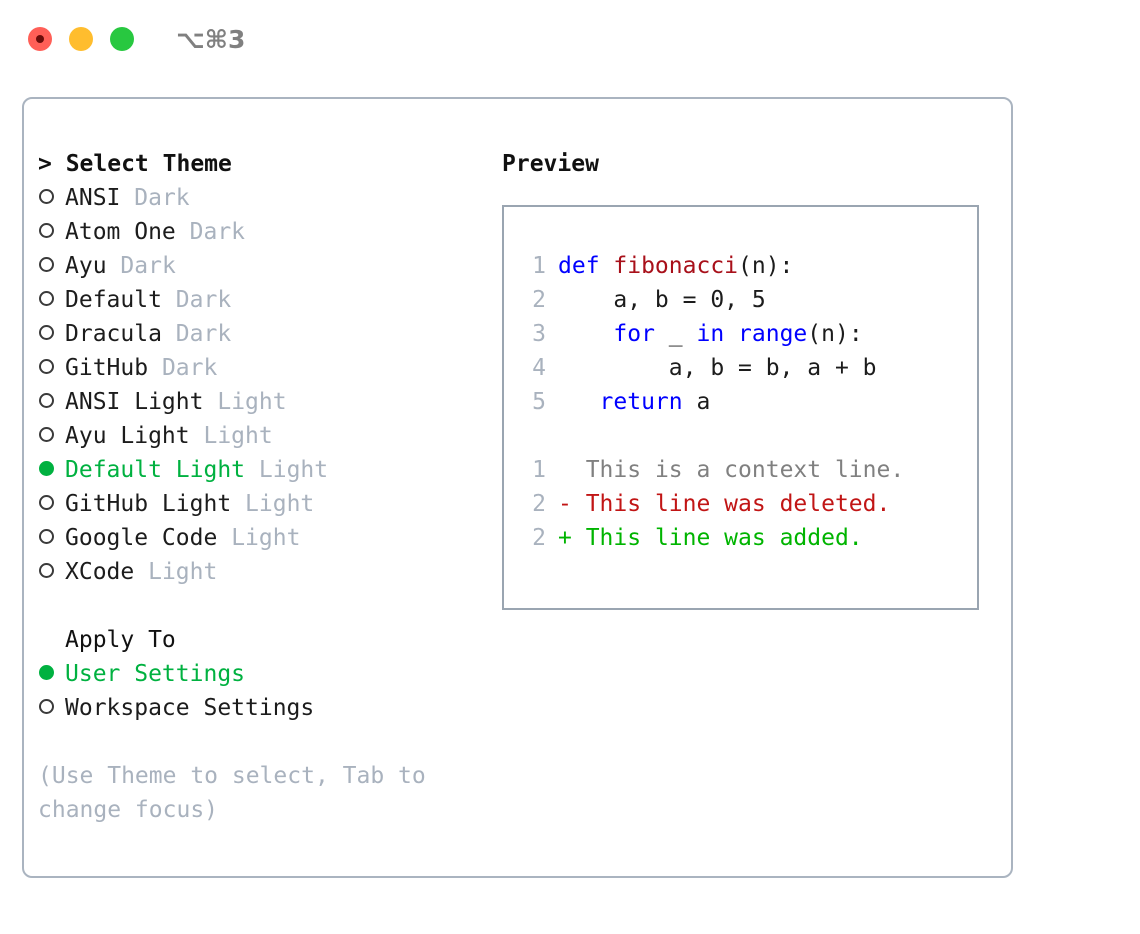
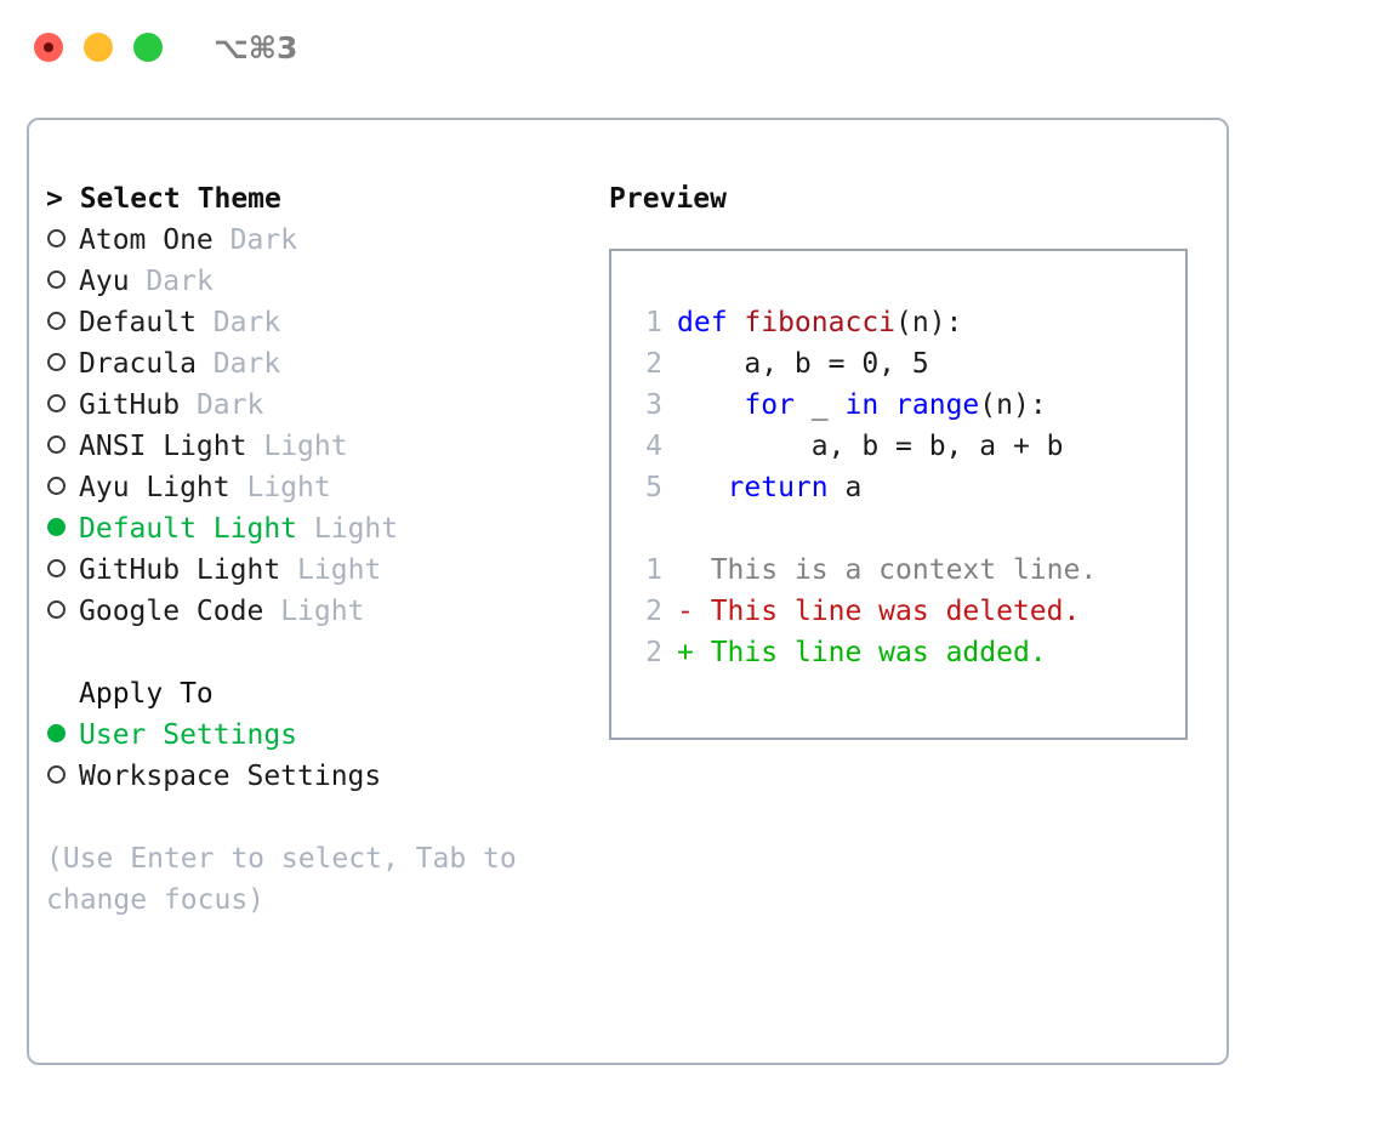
  ⌥⌘3
  > Select Theme
- ANSI Dark
  Atom One Dark
  Ayu Dark
  Default Dark
  Dracula Dark
  GitHub Dark
  ANSI Light Light
  Ayu Light Light
  Default Light Light
  GitHub Light Light
  Google Code Light
- XCode Light
  Apply To
  User Settings
  Workspace Settings
- (Use Theme to select, Tab to change focus)
+ (Use Enter to select, Tab to change focus)
  Preview
  1 def fibonacci(n):
  2 a, b = 0, 5
  3 for _ in range(n):
  4 a, b = b, a + b
  5 return a
  1 This is a context line.
  2 - This line was deleted.
  2 + This line was added.
